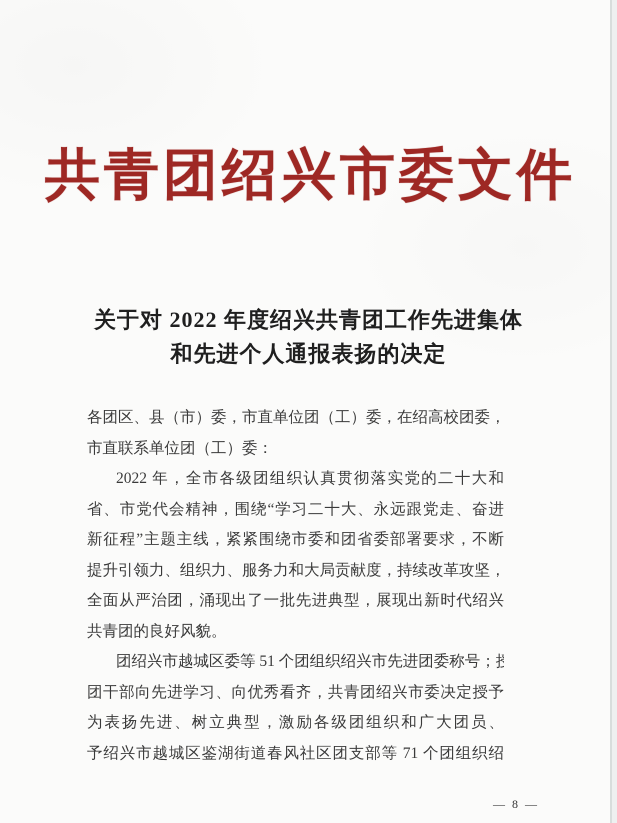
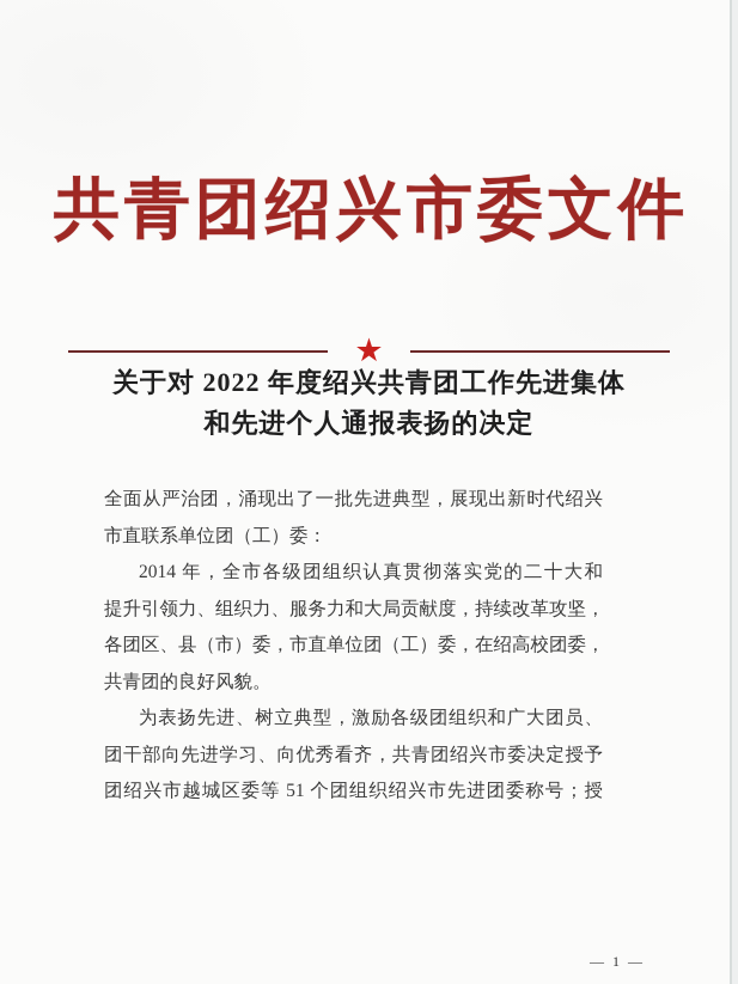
  共青团绍兴市委文件
+ ★
  关于对 2022 年度绍兴共青团工作先进集体
  和先进个人通报表扬的决定
- 各团区、县（市）委，市直单位团（工）委，在绍高校团委，
+ 全面从严治团，涌现出了一批先进典型，展现出新时代绍兴
  市直联系单位团（工）委：
- 2022 年，全市各级团组织认真贯彻落实党的二十大和
+ 2014 年，全市各级团组织认真贯彻落实党的二十大和
- 省、市党代会精神，围绕“学习二十大、永远跟党走、奋进
- 新征程”主题主线，紧紧围绕市委和团省委部署要求，不断
  提升引领力、组织力、服务力和大局贡献度，持续改革攻坚，
- 全面从严治团，涌现出了一批先进典型，展现出新时代绍兴
+ 各团区、县（市）委，市直单位团（工）委，在绍高校团委，
  共青团的良好风貌。
- 团绍兴市越城区委等 51 个团组织绍兴市先进团委称号；授
+ 为表扬先进、树立典型，激励各级团组织和广大团员、
  团干部向先进学习、向优秀看齐，共青团绍兴市委决定授予
- 为表扬先进、树立典型，激励各级团组织和广大团员、
+ 团绍兴市越城区委等 51 个团组织绍兴市先进团委称号；授
- 予绍兴市越城区鉴湖街道春风社区团支部等 71 个团组织绍
- — 8 —
+ — 1 —
